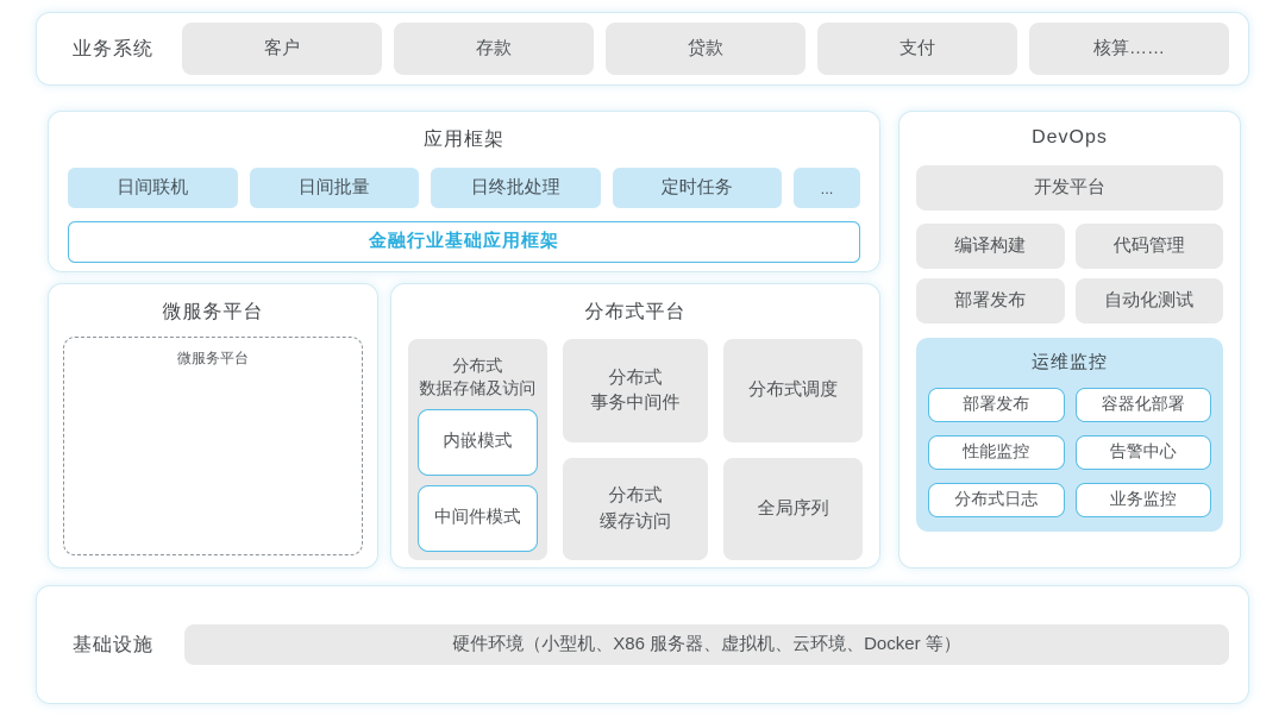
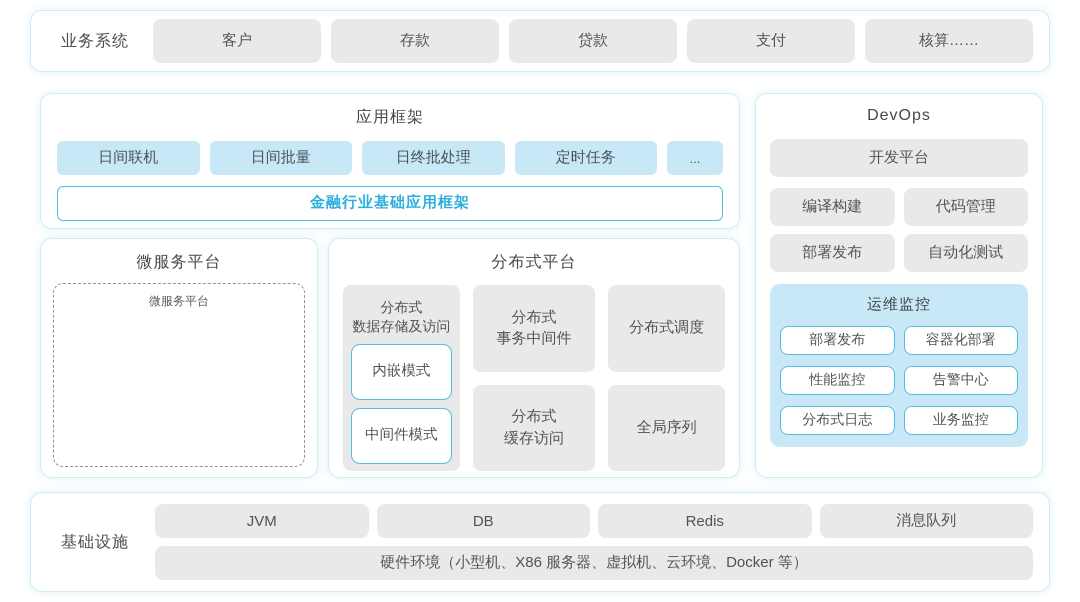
  业务系统
  客户
  存款
  贷款
  支付
  核算……
  应用框架
  日间联机
  日间批量
  日终批处理
  定时任务
  ...
  金融行业基础应用框架
  微服务平台
  微服务平台
  分布式平台
  分布式
  数据存储及访问
  内嵌模式
  中间件模式
  分布式
  事务中间件
  分布式
  缓存访问
  分布式调度
  全局序列
  DevOps
  开发平台
  编译构建
  代码管理
  部署发布
  自动化测试
  运维监控
  部署发布
  容器化部署
  性能监控
  告警中心
  分布式日志
  业务监控
  基础设施
+ JVM
+ DB
+ Redis
+ 消息队列
  硬件环境（小型机、X86 服务器、虚拟机、云环境、Docker 等）
